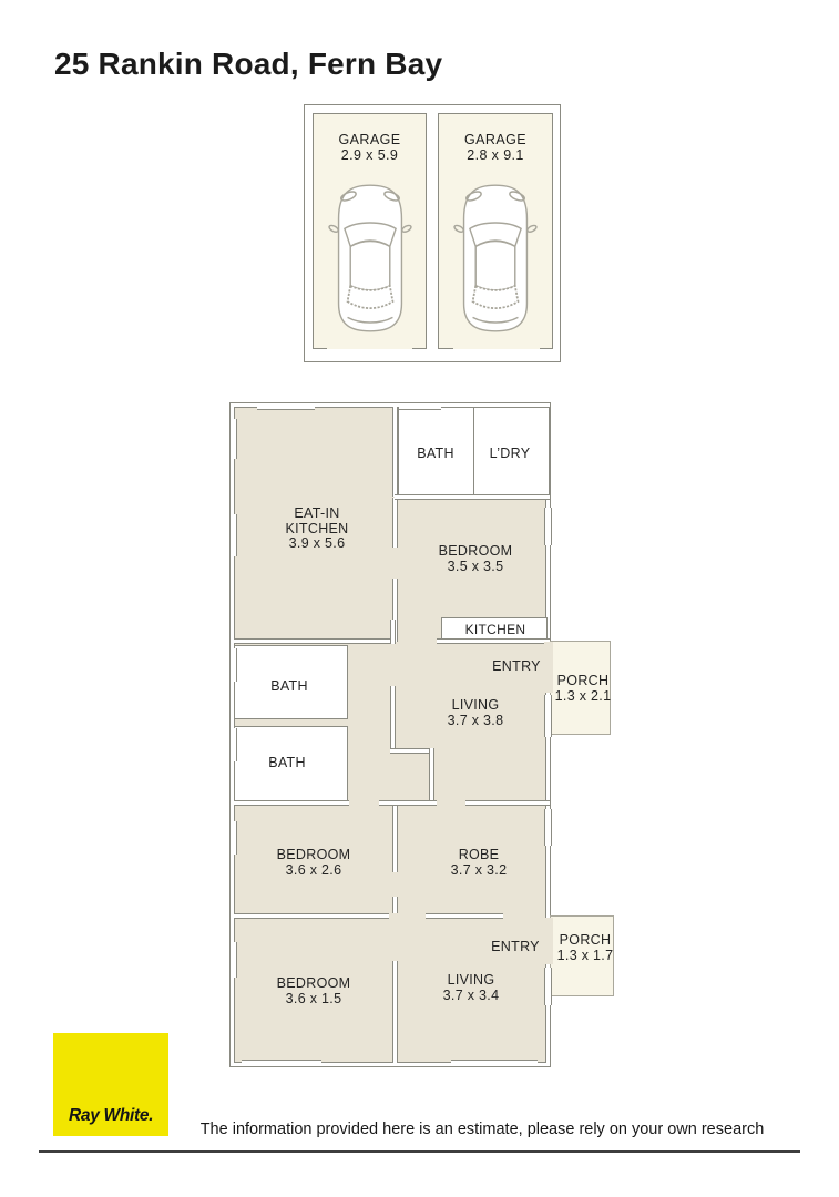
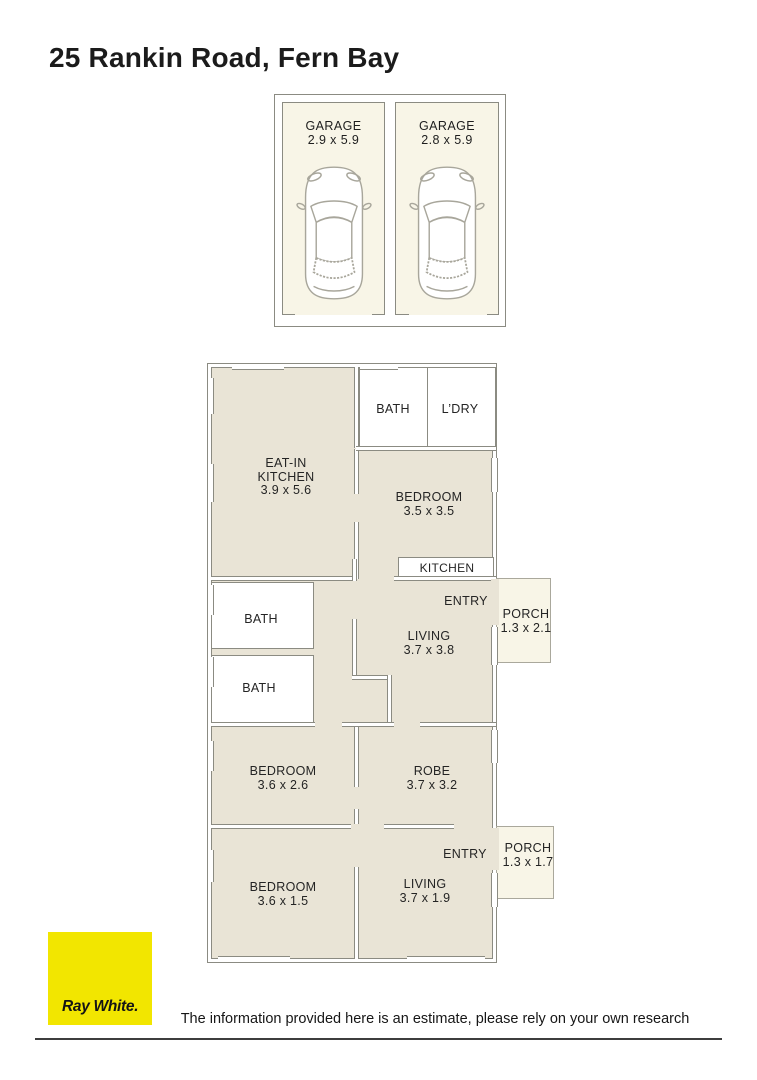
  25 Rankin Road, Fern Bay
  GARAGE
  2.9 x 5.9
  GARAGE
- 2.8 x 9.1
+ 2.8 x 5.9
  EAT-IN KITCHEN
  3.9 x 5.6
  BATH
  L’DRY
  BEDROOM
  3.5 x 3.5
  KITCHEN
  ENTRY
  PORCH
  1.3 x 2.1
  BATH
  BATH
  LIVING
  3.7 x 3.8
  BEDROOM
  3.6 x 2.6
  ROBE
  3.7 x 3.2
  ENTRY
  PORCH
  1.3 x 1.7
  BEDROOM
  3.6 x 1.5
  LIVING
- 3.7 x 3.4
+ 3.7 x 1.9
  Ray White.
  The information provided here is an estimate, please rely on your own research
